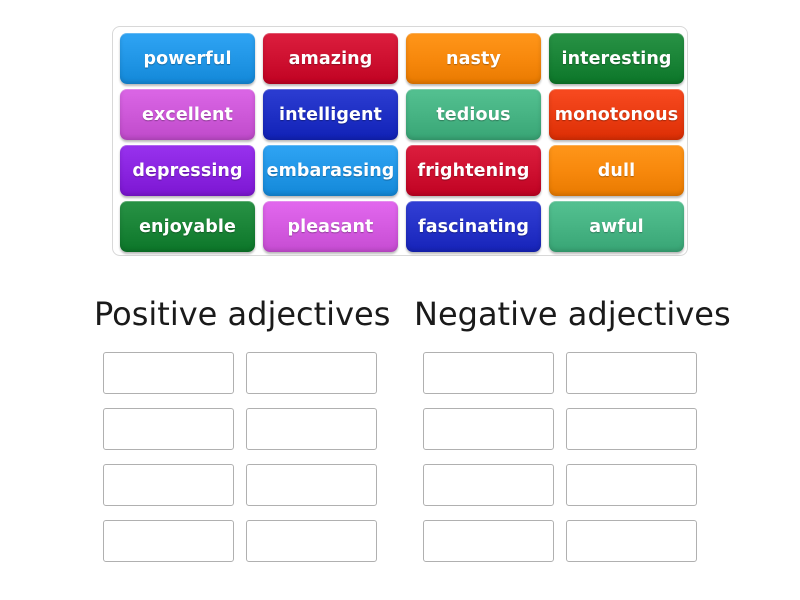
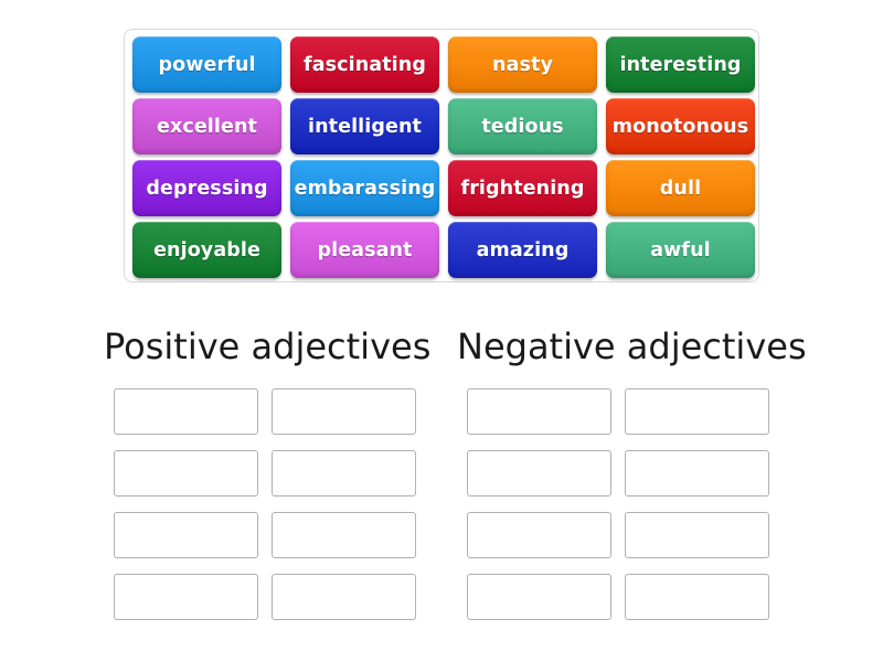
  powerful
- amazing
+ fascinating
  nasty
  interesting
  excellent
  intelligent
  tedious
  monotonous
  depressing
  embarassing
  frightening
  dull
  enjoyable
  pleasant
- fascinating
+ amazing
  awful
  Positive adjectives
  Negative adjectives
